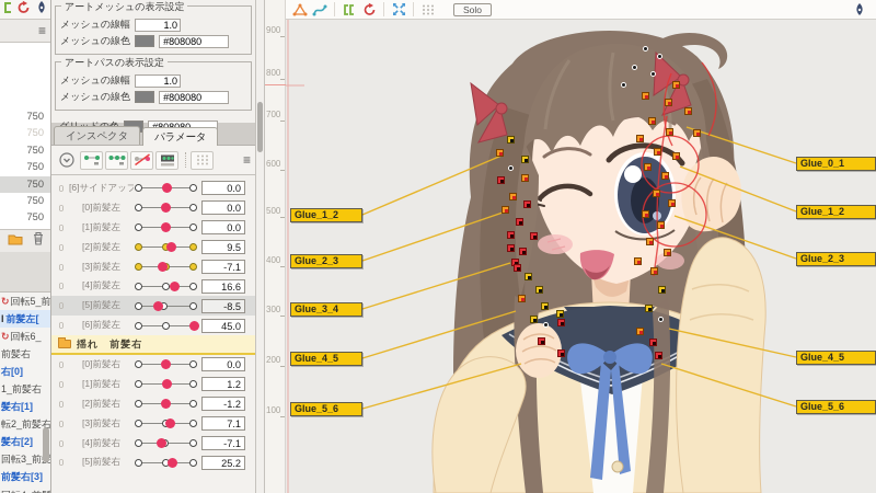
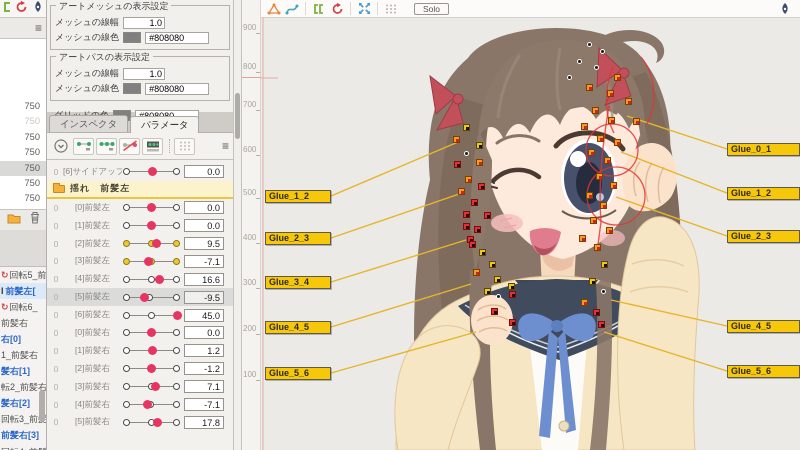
  ≡
  750
  750
  750
  750
  750
  750
  750
  ↻
  回転5_前
  I
  前髪左[
  ↻
  回転6_
  前髪右
  右[0]
  1_前髪右
  髪右[1]
  転2_前髪右
  髪右[2]
  回転3_前
  前髪右[3]
  アートメッシュの表示設定
  メッシュの線幅
  1.0
  メッシュの線色
  #808080
  アートパスの表示設定
  メッシュの線幅
  1.0
  メッシュの線色
  #808080
  インスペクタ
  パラメータ
  ≡
  0
  [6]サイドアップ
  0.0
+ 揺れ 前髪左
  0
  [0]前髪左
  0.0
  0
  [1]前髪左
  0.0
  0
  [2]前髪左
  9.5
  0
  [3]前髪左
  -7.1
  0
  [4]前髪左
  16.6
  0
  [5]前髪左
- -8.5
+ -9.5
  0
  [6]前髪左
  45.0
- 揺れ 前髪右
  0
  [0]前髪右
  0.0
  0
  [1]前髪右
  1.2
  0
  [2]前髪右
  -1.2
  0
  [3]前髪右
  7.1
  0
  [4]前髪右
  -7.1
  0
  [5]前髪右
- 25.2
+ 17.8
  900
  800
  700
  600
  500
  400
  300
  200
  100
  Solo
  Glue_1_2
  Glue_2_3
  Glue_3_4
  Glue_4_5
  Glue_5_6
  Glue_0_1
  Glue_1_2
  Glue_2_3
  Glue_4_5
  Glue_5_6
